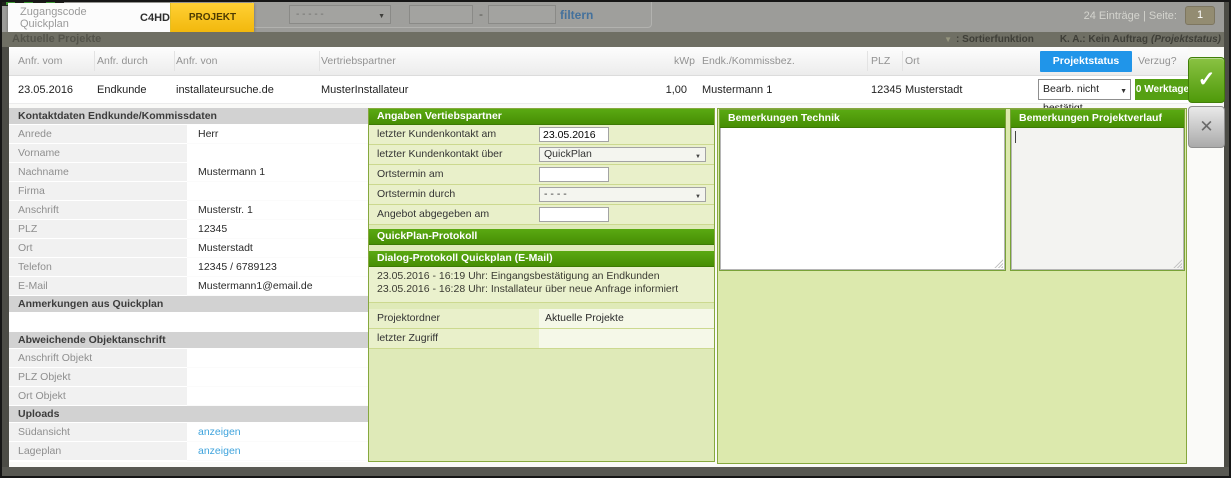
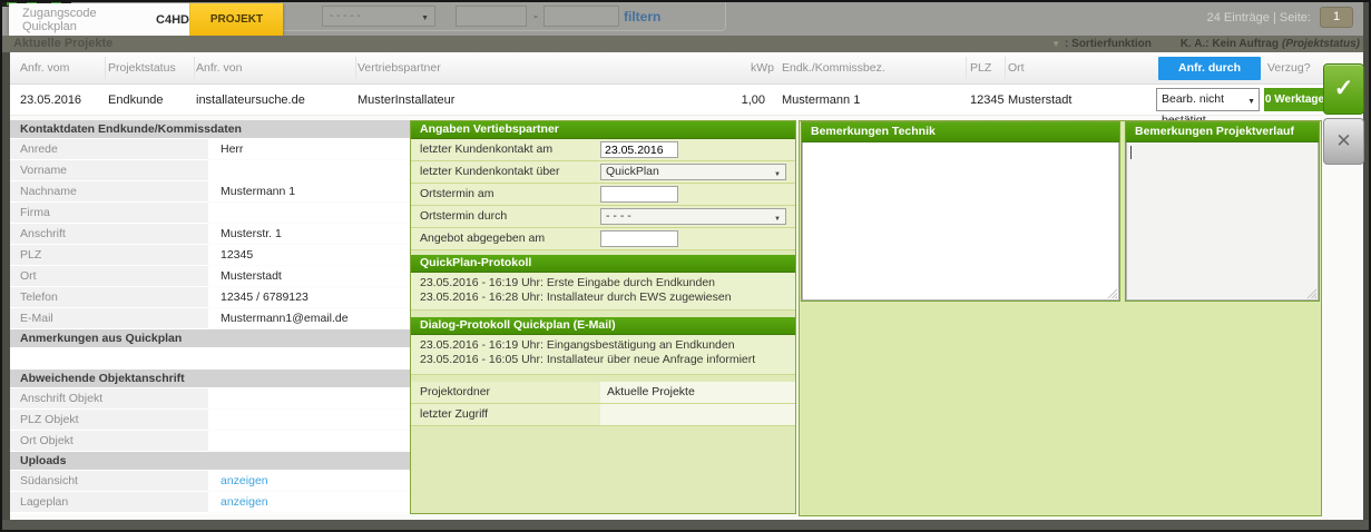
  - - - - -
  -
  filtern
  24 Einträge | Seite:
  1
  Zugangscode Quickplan
  C4HD
  Aktuelle Projekte
  ▼
  : Sortierfunktion
  K. A.: Kein Auftrag
  (Projektstatus)
  Anfr. vom
- Anfr. durch
+ Projektstatus
  Anfr. von
  Vertriebspartner
  kWp
  Endk./Kommissbez.
  PLZ
  Ort
- Projektstatus
+ Anfr. durch
  Verzug?
  23.05.2016
  Endkunde
  installateursuche.de
  MusterInstallateur
  1,00
  Mustermann 1
  12345
  Musterstadt
  0 Werktage
  ✓
  ✕
  Kontaktdaten Endkunde/Kommissdaten
  Anrede
  Herr
  Vorname
  Nachname
  Mustermann 1
  Firma
  Anschrift
  Musterstr. 1
  PLZ
  12345
  Ort
  Musterstadt
  Telefon
  12345 / 6789123
  E-Mail
  Mustermann1@email.de
  Anmerkungen aus Quickplan
  Abweichende Objektanschrift
  Anschrift Objekt
  PLZ Objekt
  Ort Objekt
  Uploads
  Südansicht
  anzeigen
  Lageplan
  anzeigen
  Angaben Vertiebspartner
  letzter Kundenkontakt am
  23.05.2016
  letzter Kundenkontakt über
  QuickPlan
  Ortstermin am
  Ortstermin durch
  - - - -
  Angebot abgegeben am
  QuickPlan-Protokoll
+ 23.05.2016 - 16:19 Uhr: Erste Eingabe durch Endkunden
+ 23.05.2016 - 16:28 Uhr: Installateur durch EWS zugewiesen
  Dialog-Protokoll Quickplan (E-Mail)
  23.05.2016 - 16:19 Uhr: Eingangsbestätigung an Endkunden
- 23.05.2016 - 16:28 Uhr: Installateur über neue Anfrage informiert
+ 23.05.2016 - 16:05 Uhr: Installateur über neue Anfrage informiert
  Projektordner
  Aktuelle Projekte
  letzter Zugriff
  Bemerkungen Technik
  Bemerkungen Projektverlauf
